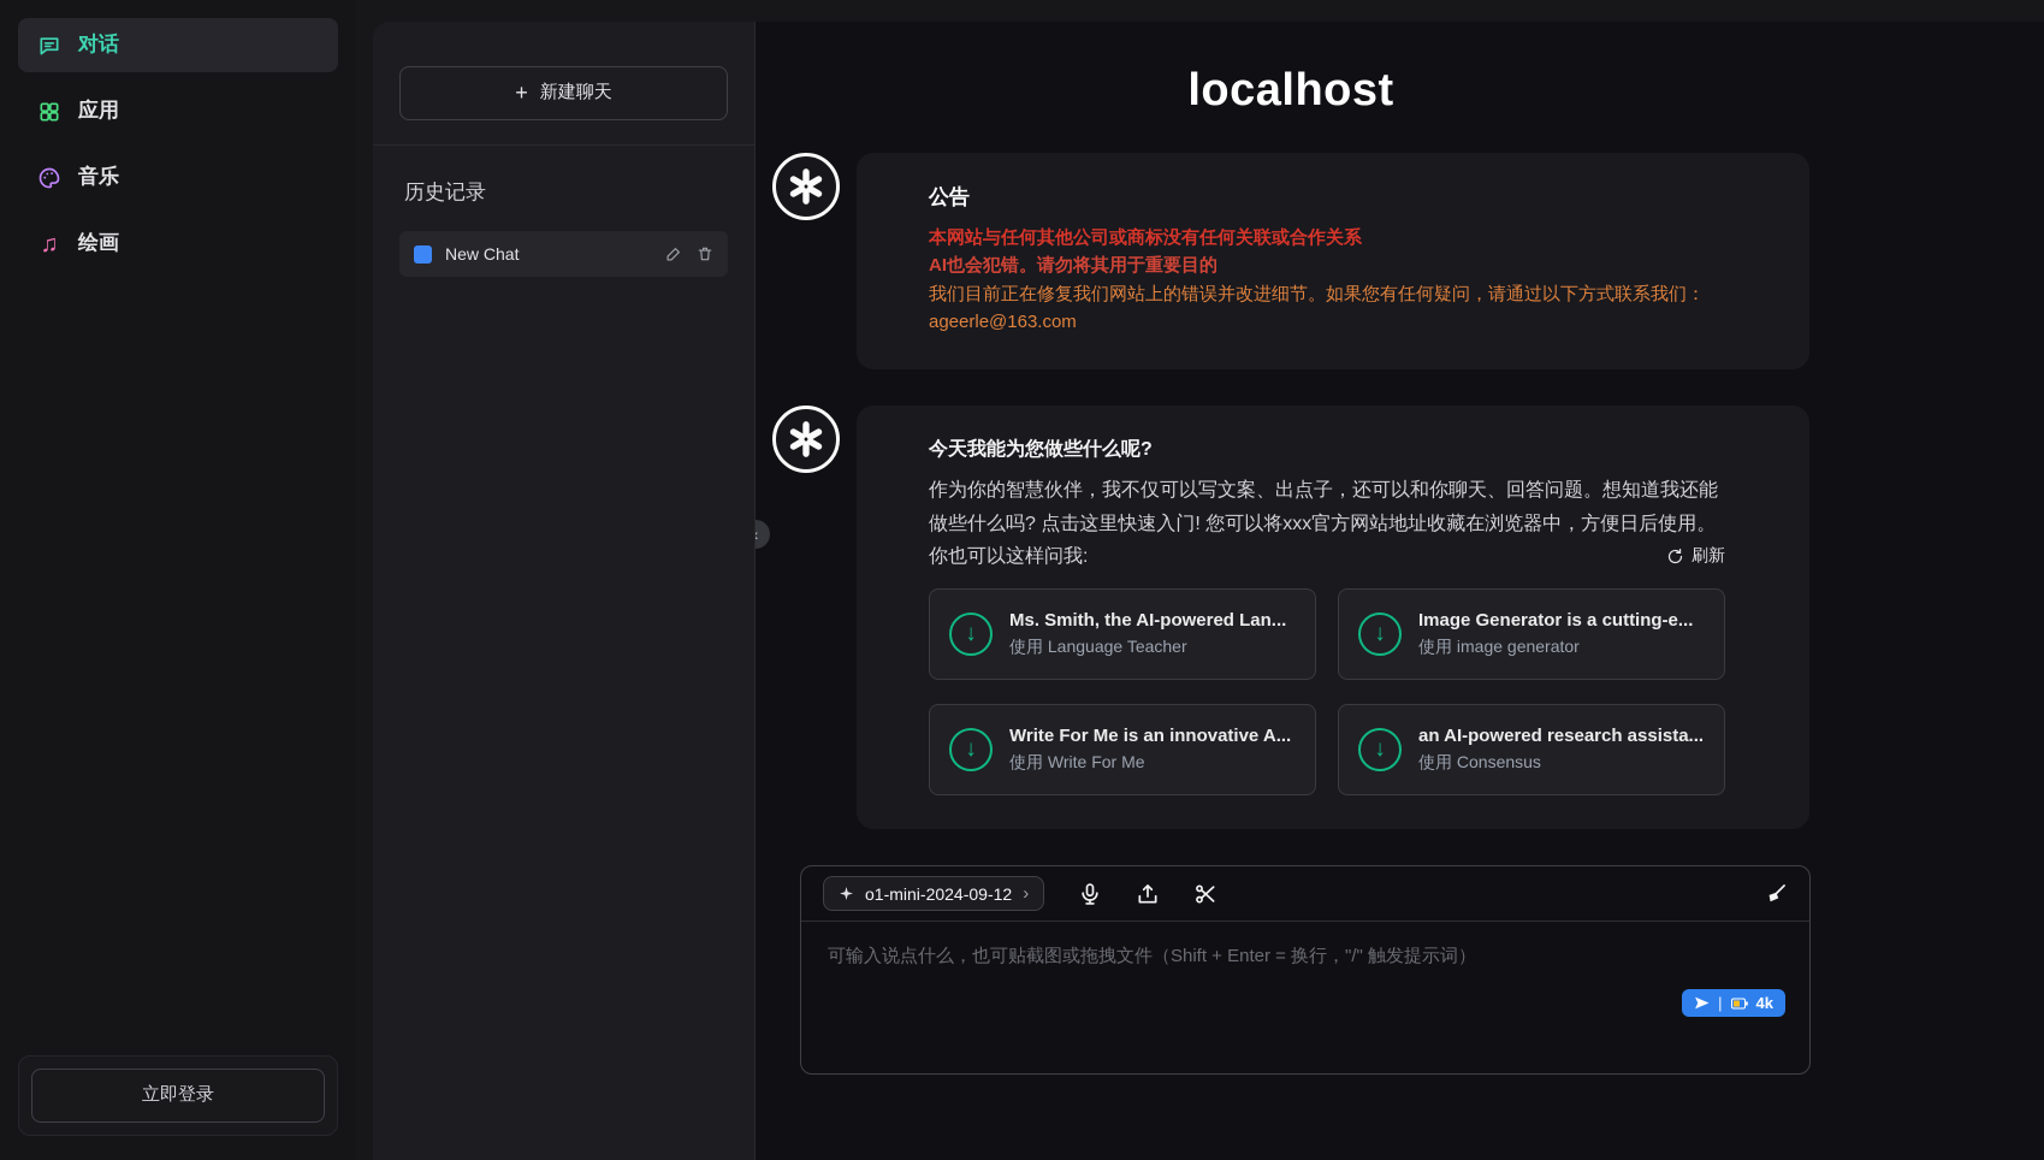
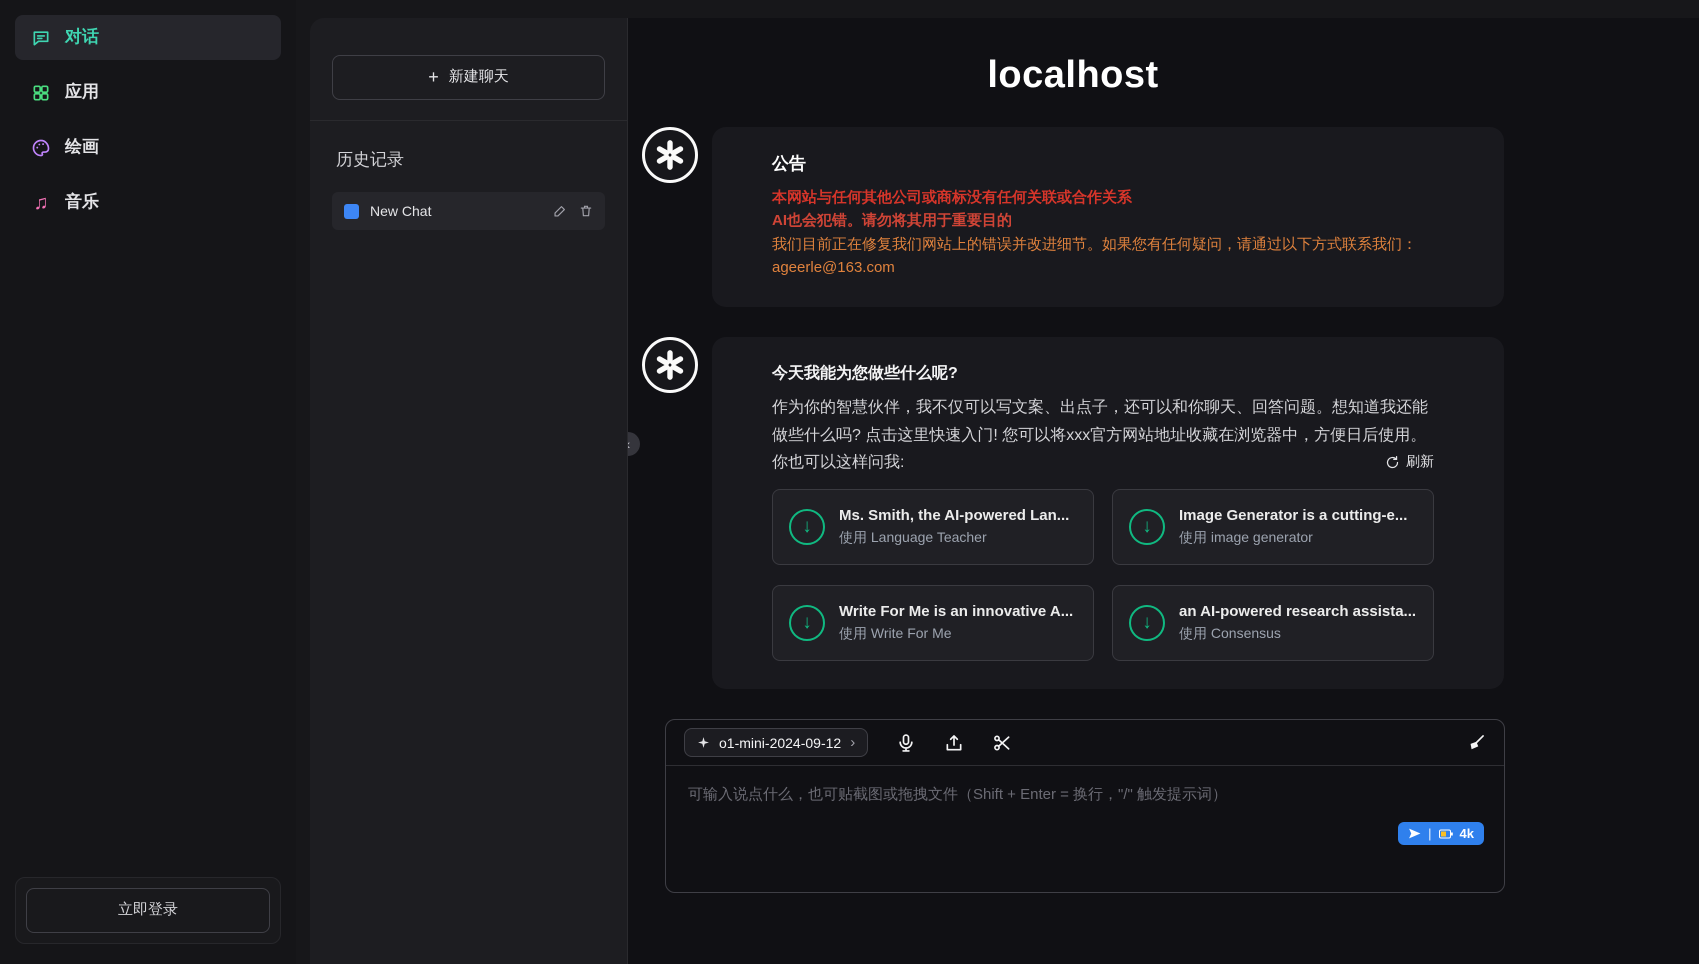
  对话
  应用
- 音乐
+ 绘画
  ♫
- 绘画
+ 音乐
  立即登录
  +
  新建聊天
  历史记录
  New Chat
  ‹
  localhost
  公告
  本网站与任何其他公司或商标没有任何关联或合作关系
  AI也会犯错。请勿将其用于重要目的
  我们目前正在修复我们网站上的错误并改进细节。如果您有任何疑问，请通过以下方式联系我们：
  ageerle@163.com
  今天我能为您做些什么呢?
  作为你的智慧伙伴，我不仅可以写文案、出点子，还可以和你聊天、回答问题。想知道我还能做些什么吗? 点击这里快速入门! 您可以将xxx官方网站地址收藏在浏览器中，方便日后使用。
  你也可以这样问我:
  刷新
  ↓
  Ms. Smith, the AI-powered Lan...
  使用 Language Teacher
  ↓
  Image Generator is a cutting-e...
  使用 image generator
  ↓
  Write For Me is an innovative A...
  使用 Write For Me
  ↓
  an AI-powered research assista...
  使用 Consensus
  o1-mini-2024-09-12
  ›
  可输入说点什么，也可贴截图或拖拽文件（Shift + Enter = 换行，"/" 触发提示词）
  |
  4k
